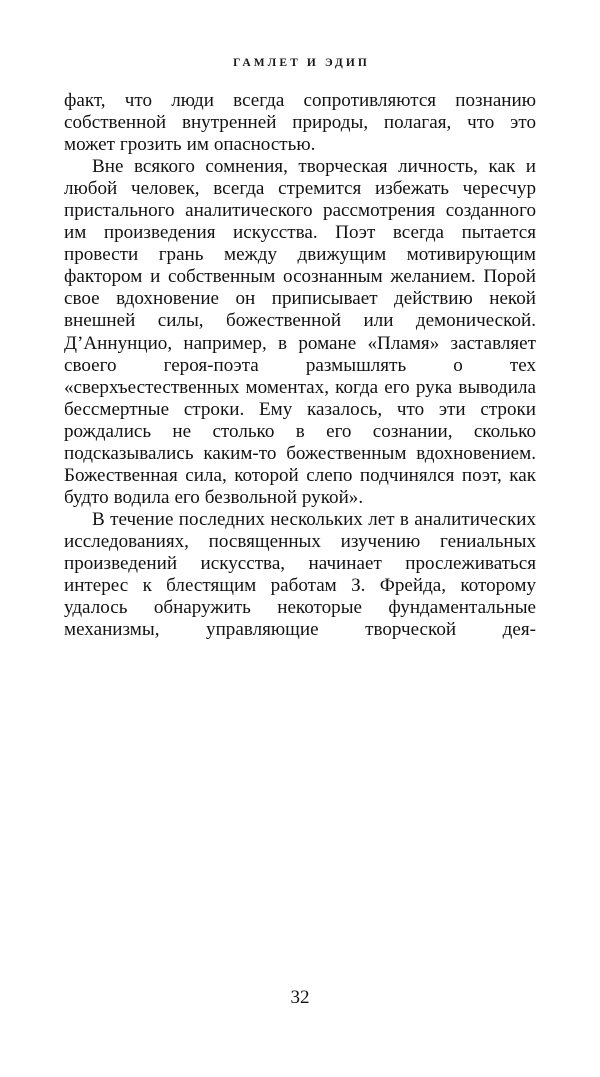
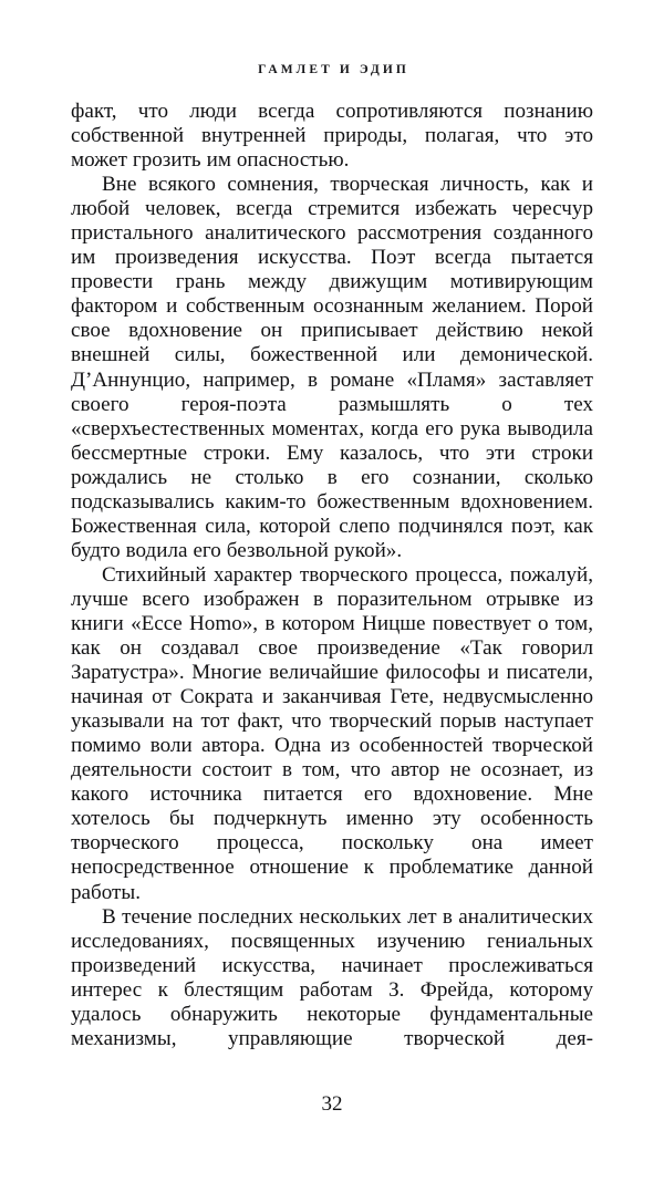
  ГАМЛЕТ И ЭДИП
  факт, что люди всегда сопротивляются познанию собственной внутренней природы, полагая, что это может грозить им опасностью.
  Вне всякого сомнения, творческая личность, как и любой человек, всегда стремится избежать чересчур пристального аналитического рассмотрения созданного им произведения искусства. Поэт всегда пытается провести грань между движущим мотивирующим фактором и собственным осознанным желанием. Порой свое вдохновение он приписывает действию некой внешней силы, божественной или демонической. Д’Аннунцио, например, в романе «Пламя» заставляет своего героя-поэта размышлять о тех «сверхъестественных моментах, когда его рука выводила бессмертные строки. Ему казалось, что эти строки рождались не столько в его сознании, сколько подсказывались каким-то божественным вдохновением. Божественная сила, которой слепо подчинялся поэт, как будто водила его безвольной рукой».
+ Стихийный характер творческого процесса, пожалуй, лучше всего изображен в поразительном отрывке из книги «Ecce Homo», в котором Ницше повествует о том, как он создавал свое произведение «Так говорил Заратустра». Многие величайшие философы и писатели, начиная от Сократа и заканчивая Гете, недвусмысленно указывали на тот факт, что творческий порыв наступает помимо воли автора. Одна из особенностей творческой деятельности состоит в том, что автор не осознает, из какого источника питается его вдохновение. Мне хотелось бы подчеркнуть именно эту особенность творческого процесса, поскольку она имеет непосредственное отношение к проблематике данной работы.
  В течение последних нескольких лет в аналитических исследованиях, посвященных изучению гениальных произведений искусства, начинает прослеживаться интерес к блестящим работам З. Фрейда, которому удалось обнаружить некоторые фундаментальные механизмы, управляющие творческой дея-
  32
